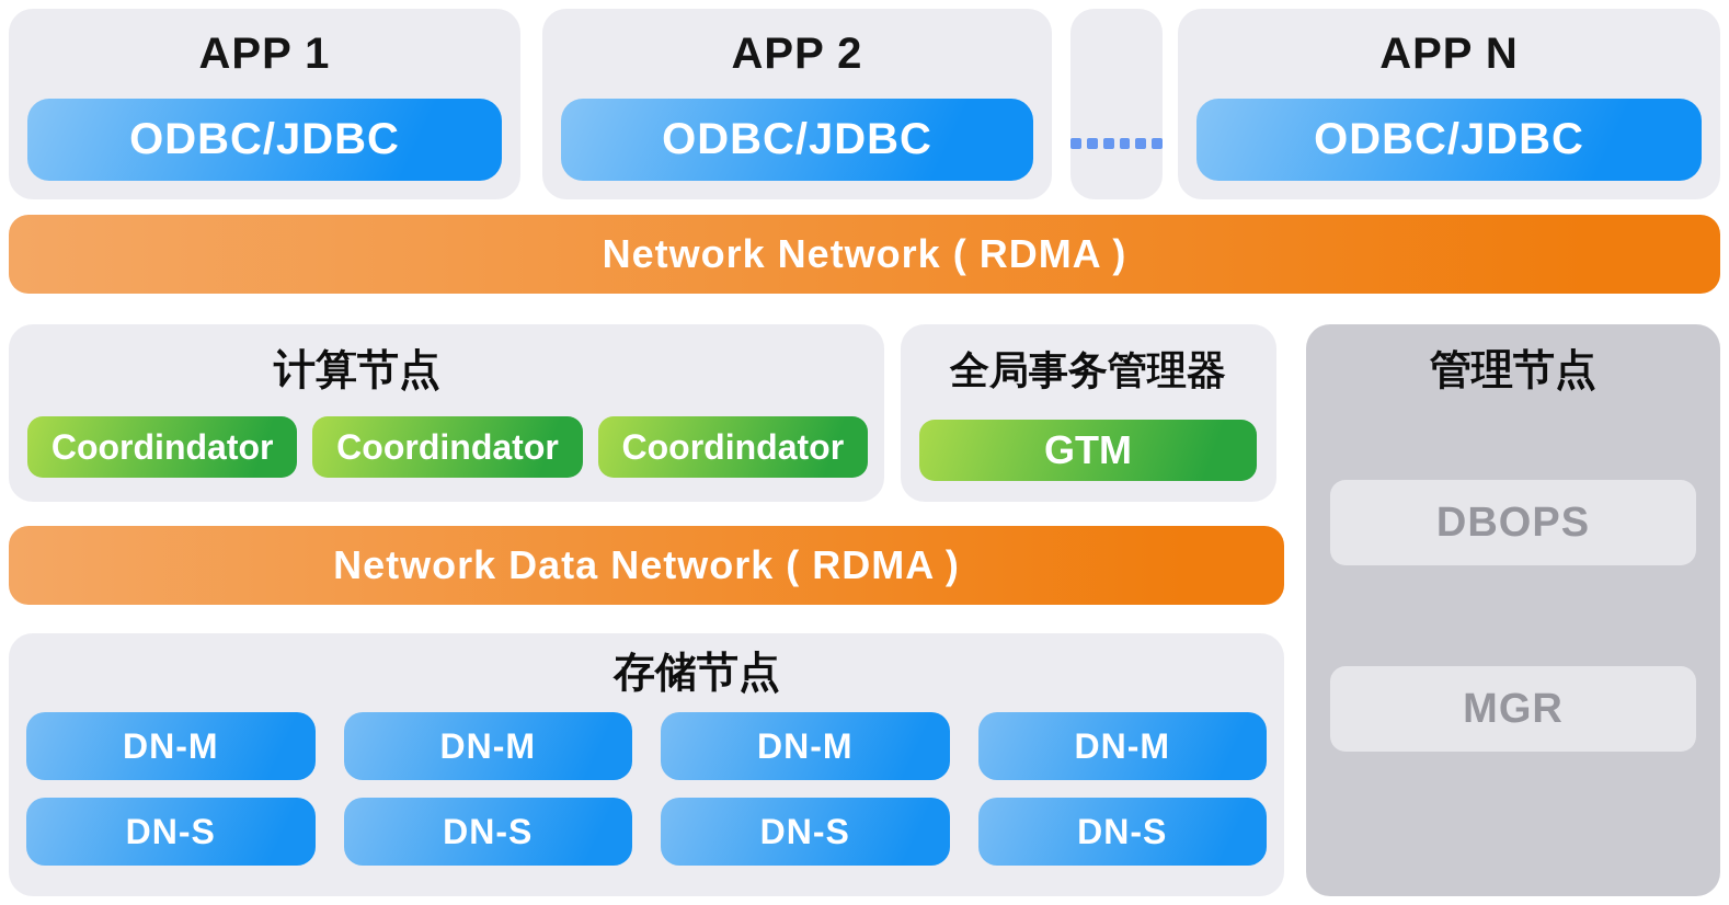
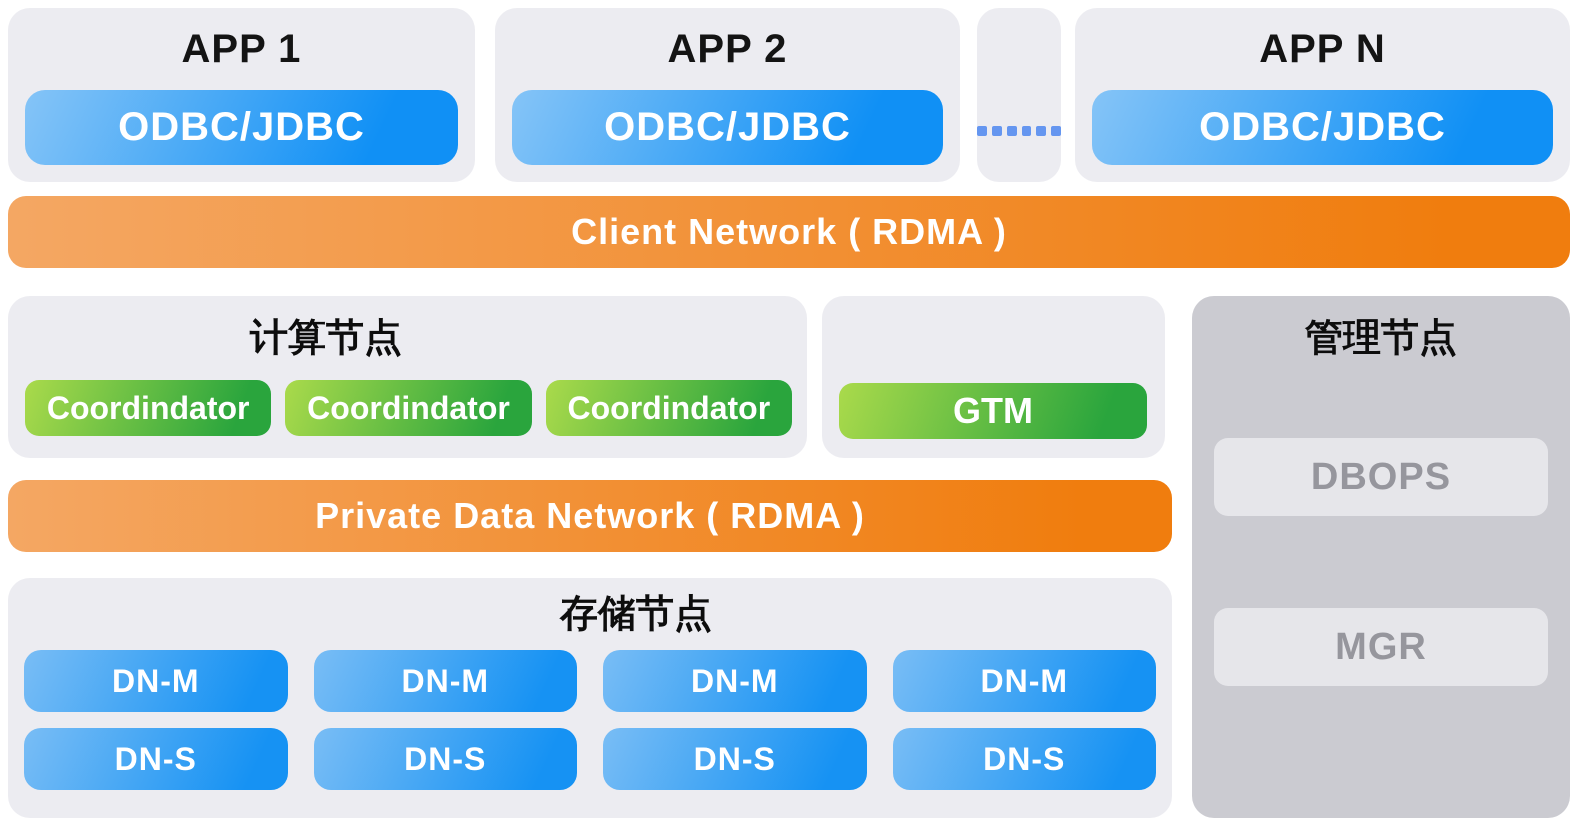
  APP 1
  ODBC/JDBC
  APP 2
  ODBC/JDBC
  APP N
  ODBC/JDBC
- Network Network ( RDMA )
+ Client Network ( RDMA )
  计算节点
  Coordindator
  Coordindator
  Coordindator
- 全局事务管理器
  GTM
  管理节点
  DBOPS
  MGR
- Network Data Network ( RDMA )
+ Private Data Network ( RDMA )
  存储节点
  DN-M
  DN-M
  DN-M
  DN-M
  DN-S
  DN-S
  DN-S
  DN-S
